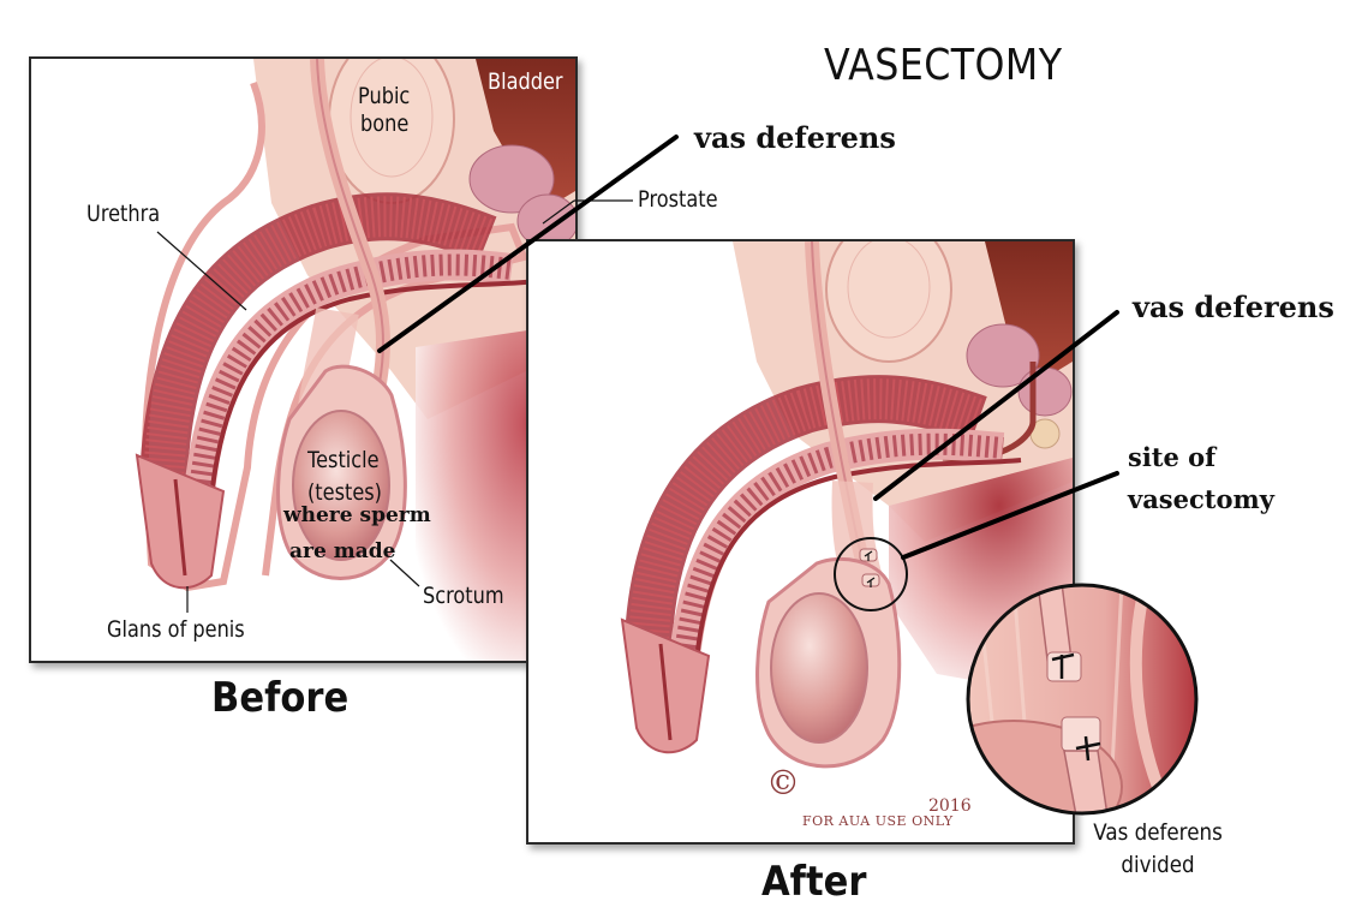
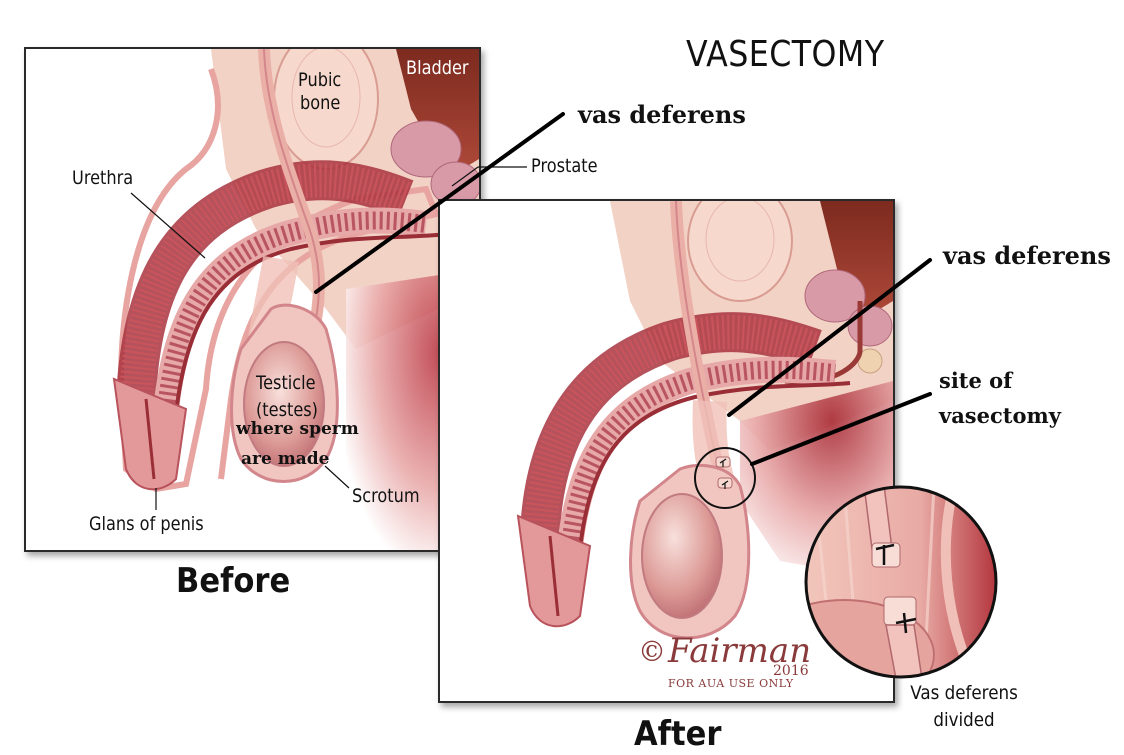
  VASECTOMY
  Bladder
  Pubic
  bone
  Urethra
  Testicle
  (testes)
  where sperm
  are made
  Scrotum
  Glans of penis
  Prostate
  vas deferens
  ©
+ Fairman
  2016
  FOR AUA USE ONLY
  vas deferens
  site of
  vasectomy
  Vas deferens
  divided
  Before
  After
